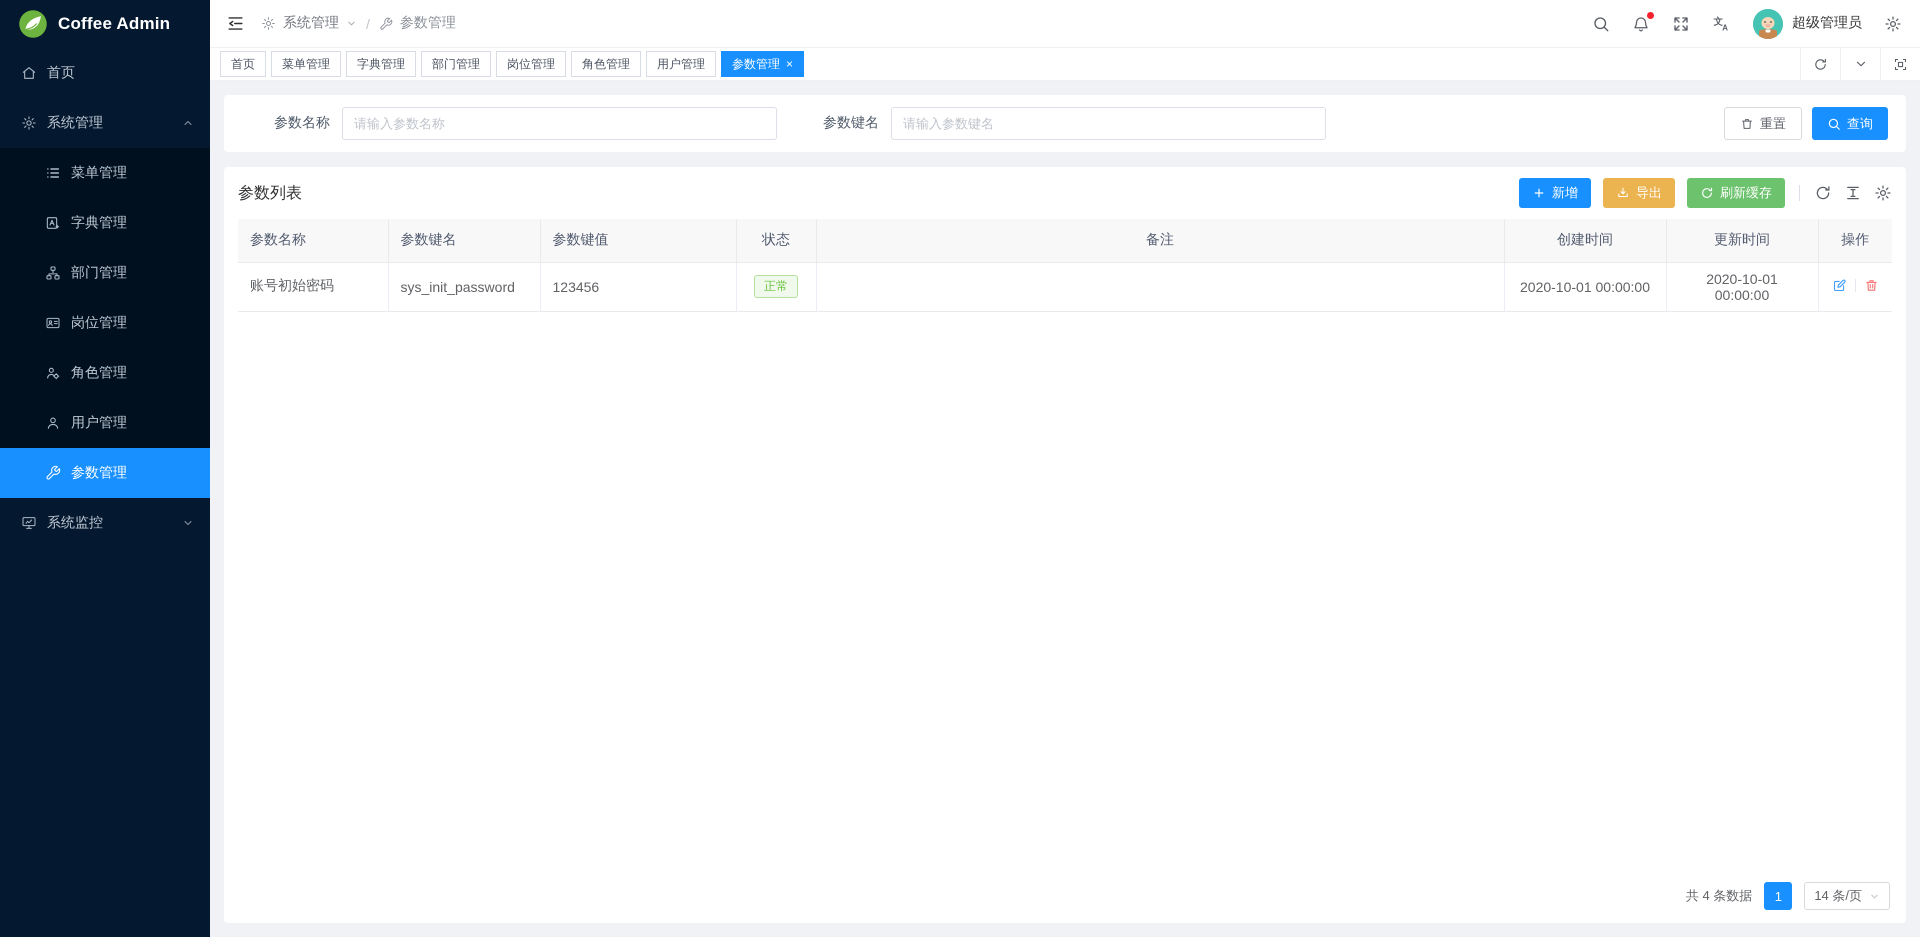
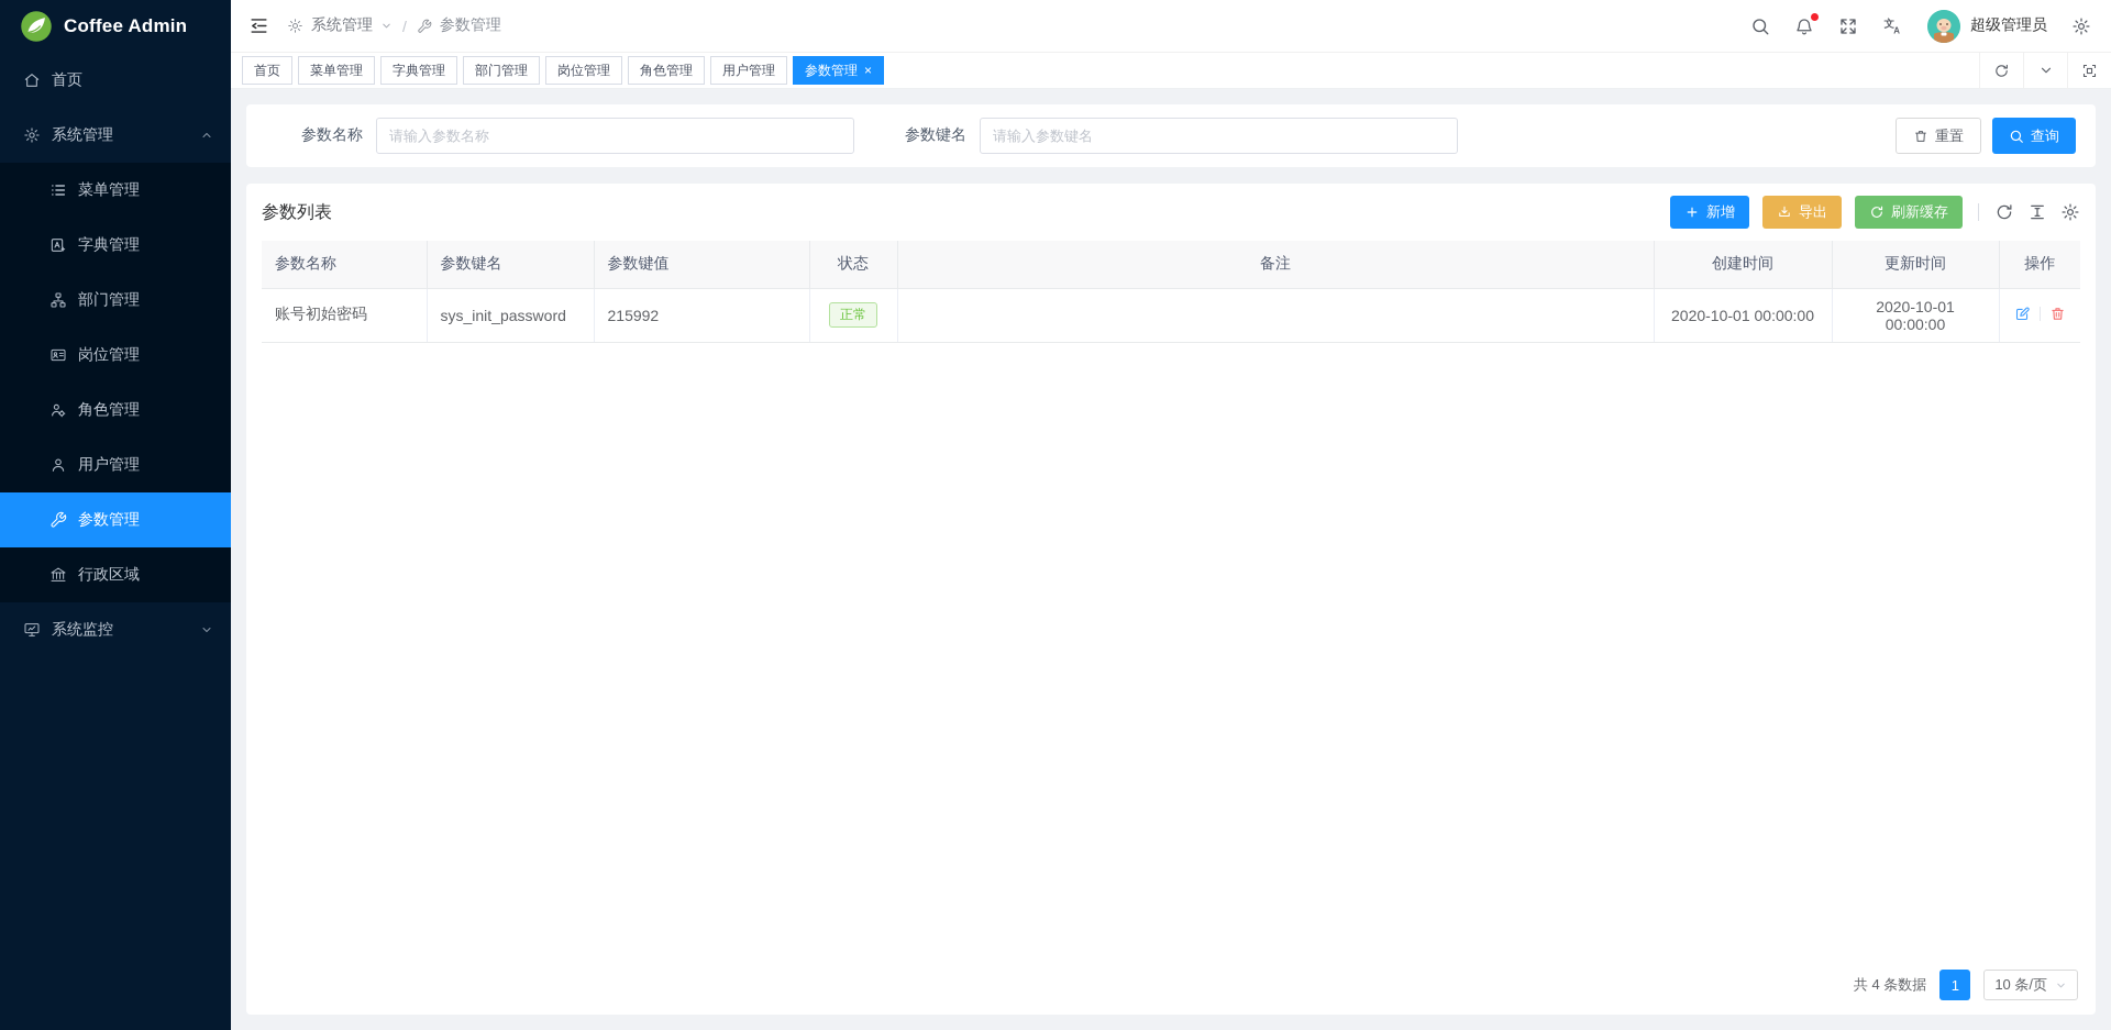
  Coffee Admin
  首页
  系统管理
  菜单管理
  字典管理
  部门管理
  岗位管理
  角色管理
  用户管理
  参数管理
+ 行政区域
  系统监控
  系统管理
  /
  参数管理
  文
  A
  超级管理员
  首页
  菜单管理
  字典管理
  部门管理
  岗位管理
  角色管理
  用户管理
  参数管理
  ×
  参数名称
  请输入参数名称
  参数键名
  请输入参数键名
  重置
  查询
  参数列表
  新增
  导出
  刷新缓存
  参数名称	参数键名	参数键值	状态	备注	创建时间	更新时间	操作
- 账号初始密码	sys_init_password	123456	正常		2020-10-01 00:00:00	2020-10-01 00:00:00
+ 账号初始密码	sys_init_password	215992	正常		2020-10-01 00:00:00	2020-10-01 00:00:00
  共 4 条数据
  1
- 14 条/页
+ 10 条/页
